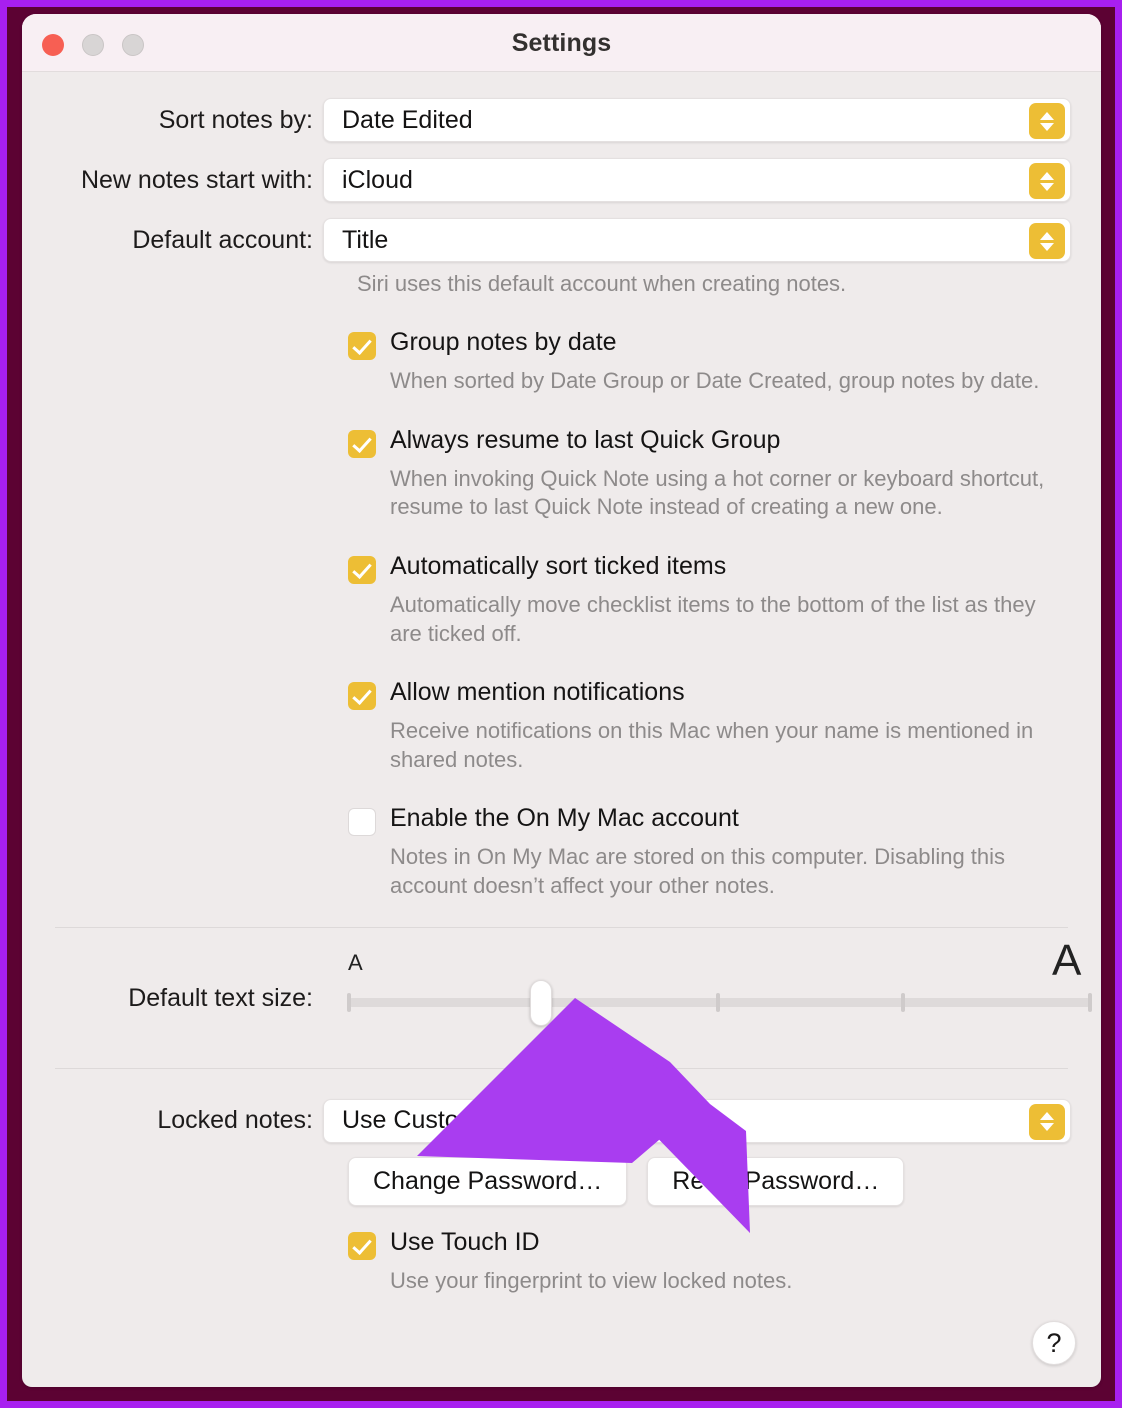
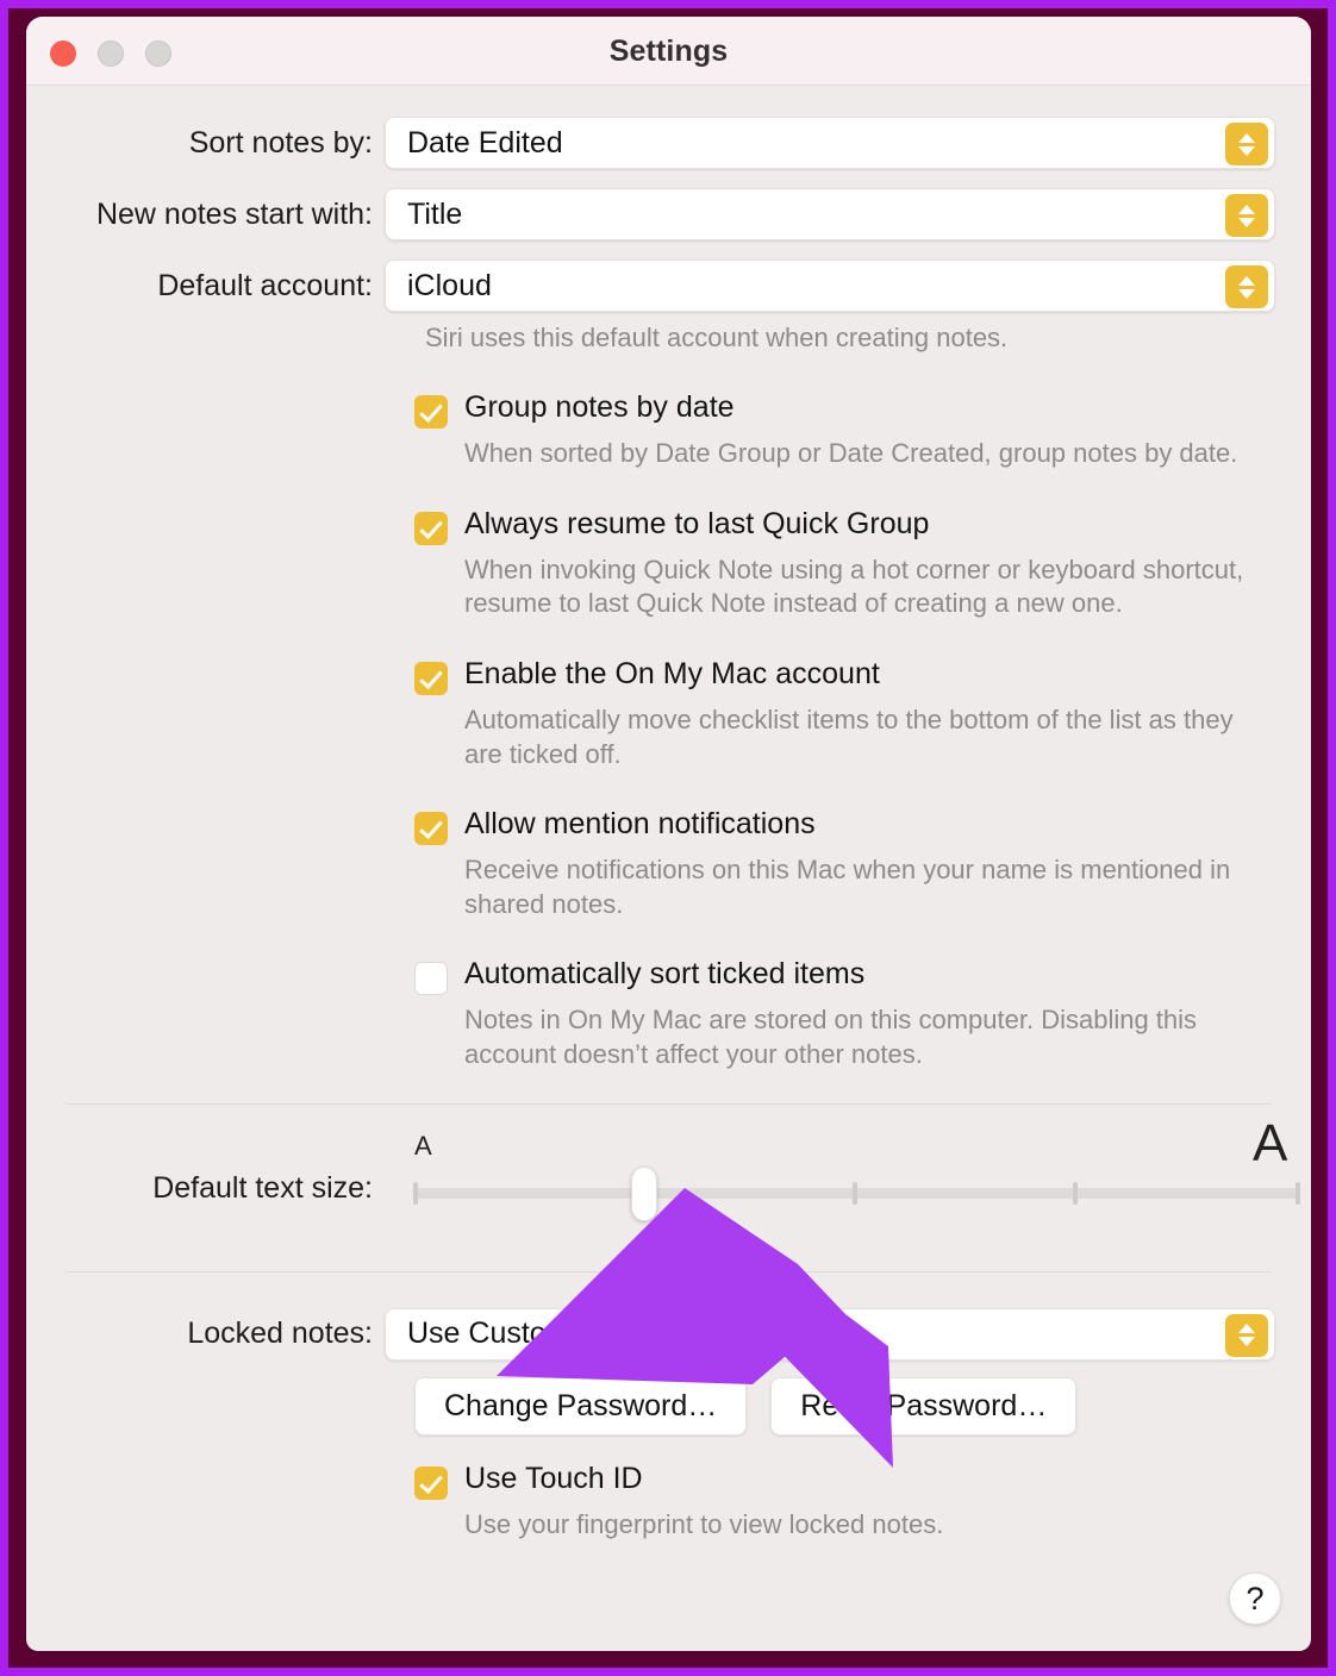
  Settings
  Sort notes by:
  Date Edited
  New notes start with:
- iCloud
+ Title
  Default account:
- Title
+ iCloud
  Siri uses this default account when creating notes.
  Group notes by date
  When sorted by Date Group or Date Created, group notes by date.
  Always resume to last Quick Group
  When invoking Quick Note using a hot corner or keyboard shortcut, resume to last Quick Note instead of creating a new one.
- Automatically sort ticked items
+ Enable the On My Mac account
  Automatically move checklist items to the bottom of the list as they are ticked off.
  Allow mention notifications
  Receive notifications on this Mac when your name is mentioned in shared notes.
- Enable the On My Mac account
+ Automatically sort ticked items
  Notes in On My Mac are stored on this computer. Disabling this account doesn’t affect your other notes.
  A
  A
  Default text size:
  Locked notes:
  Change Password…
  Re Password…
  Use Touch ID
  Use your fingerprint to view locked notes.
  ?
